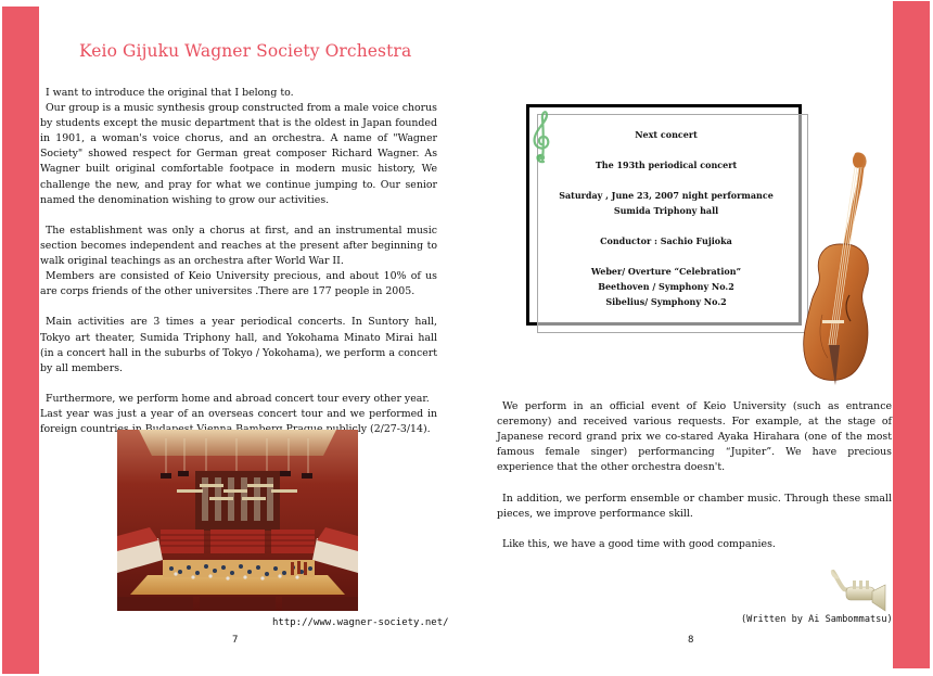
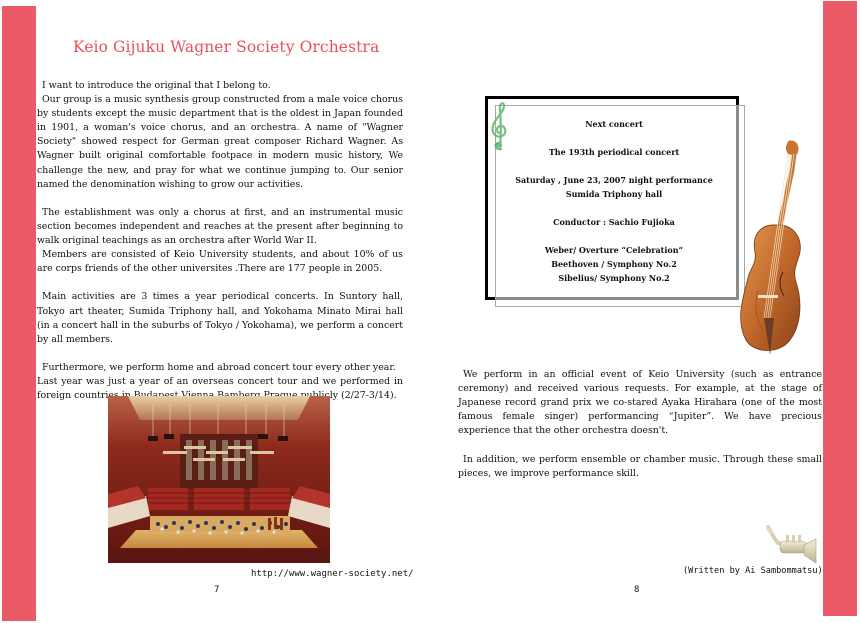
  Keio Gijuku Wagner Society Orchestra
  I want to introduce the original that I belong to.
  Our group is a music synthesis group constructed from a male voice chorus by students except the music department that is the oldest in Japan founded in 1901, a woman's voice chorus, and an orchestra. A name of "Wagner Society" showed respect for German great composer Richard Wagner. As Wagner built original comfortable footpace in modern music history, We challenge the new, and pray for what we continue jumping to. Our senior named the denomination wishing to grow our activities.
  The establishment was only a chorus at first, and an instrumental music section becomes independent and reaches at the present after beginning to walk original teachings as an orchestra after World War II.
- Members are consisted of Keio University precious, and about 10% of us are corps friends of the other universites .There are 177 people in 2005.
+ Members are consisted of Keio University students, and about 10% of us are corps friends of the other universites .There are 177 people in 2005.
  Main activities are 3 times a year periodical concerts. In Suntory hall, Tokyo art theater, Sumida Triphony hall, and Yokohama Minato Mirai hall (in a concert hall in the suburbs of Tokyo / Yokohama), we perform a concert by all members.
  Furthermore, we perform home and abroad concert tour every other year.
  Last year was just a year of an overseas concert tour and we performed in foreign countrily (2/27-3/14).
  http://www.wagner-society.net/
  7
  Next concert
  The 193th periodical concert
  Saturday , June 23, 2007 night performance
  Sumida Triphony hall
  Conductor : Sachio Fujioka
  Weber/ Overture “Celebration”
  Beethoven / Symphony No.2
  Sibelius/ Symphony No.2
  We perform in an official event of Keio University (such as entrance ceremony) and received various requests. For example, at the stage of Japanese record grand prix we co-stared Ayaka Hirahara (one of the most famous female singer) performancing “Jupiter”. We have precious experience that the other orchestra doesn't.
  In addition, we perform ensemble or chamber music. Through these small pieces, we improve performance skill.
- Like this, we have a good time with good companies.
  (Written by Ai Sambommatsu)
  8
